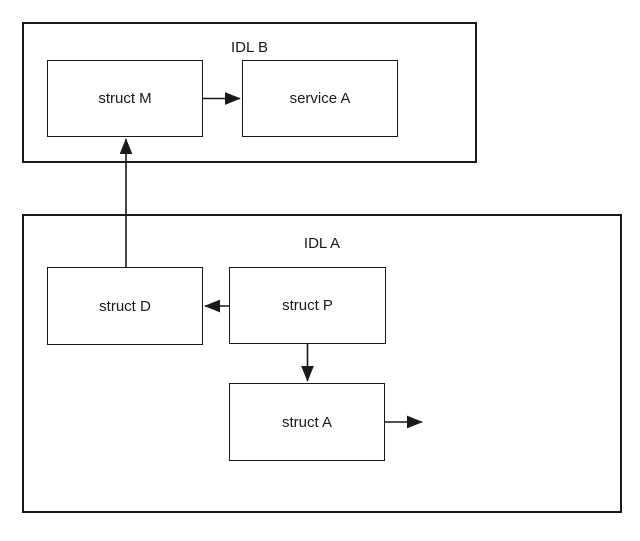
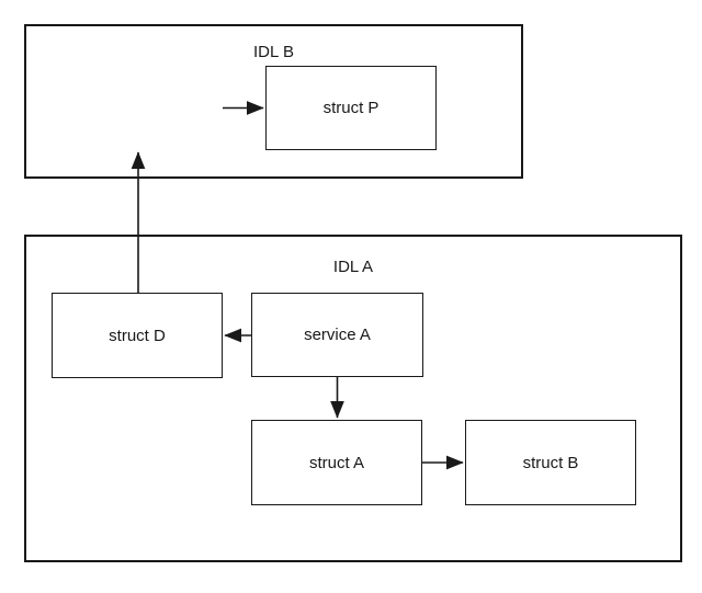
  IDL B
  IDL A
- struct M
- service A
+ struct P
  struct D
- struct P
+ service A
  struct A
+ struct B
